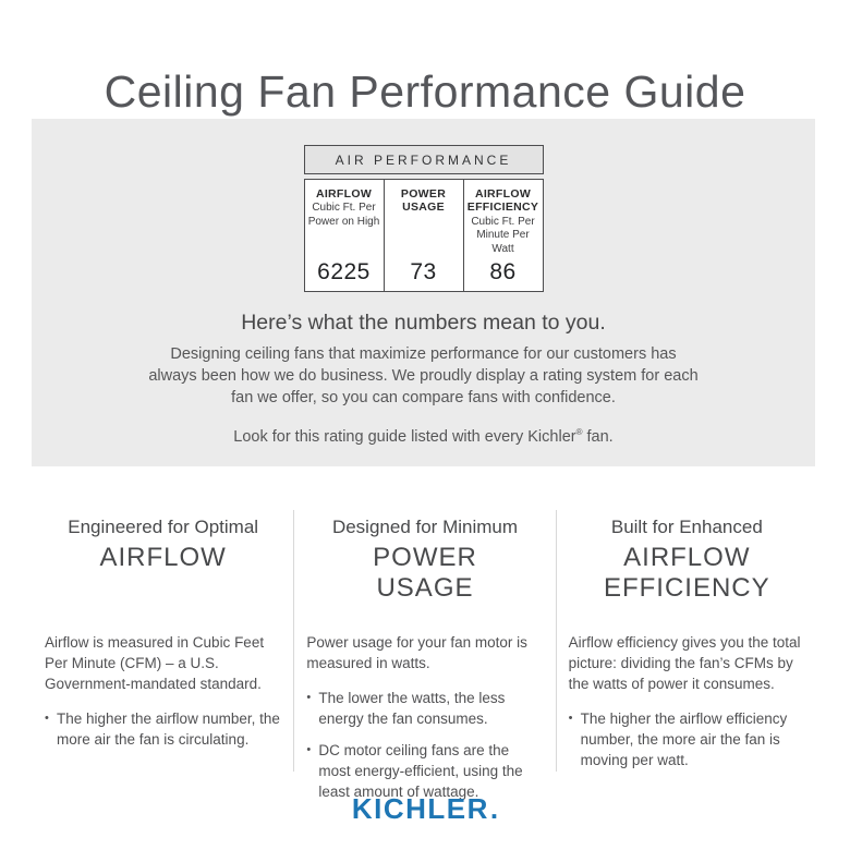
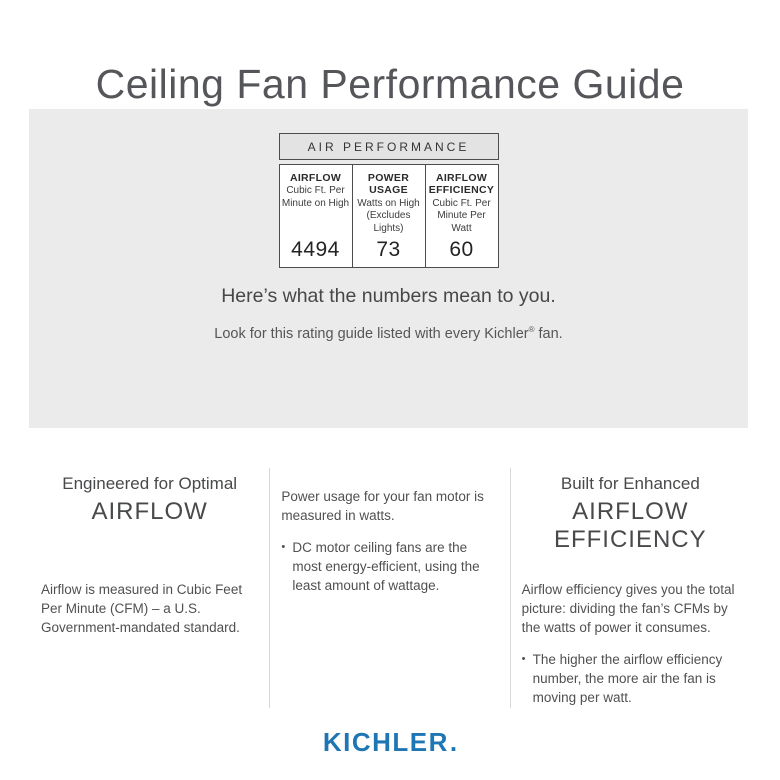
  Ceiling Fan Performance Guide
  AIR PERFORMANCE
  AIRFLOW
- Cubic Ft. Per Power on High
+ Cubic Ft. Per Minute on High
- 6225
+ 4494
  POWER USAGE
+ Watts on High (Excludes Lights)
  73
  AIRFLOW EFFICIENCY
  Cubic Ft. Per Minute Per Watt
- 86
+ 60
  Here’s what the numbers mean to you.
- Designing ceiling fans that maximize performance for our customers has always been how we do business. We proudly display a rating system for each fan we offer, so you can compare fans with confidence.
  Look for this rating guide listed with every Kichler® fan.
  Engineered for Optimal
  AIRFLOW
  Airflow is measured in Cubic Feet Per Minute (CFM) – a U.S. Government-mandated standard.
- The higher the airflow number, the more air the fan is circulating.
- Designed for Minimum
- POWER
- USAGE
  Power usage for your fan motor is measured in watts.
- The lower the watts, the less energy the fan consumes.
  DC motor ceiling fans are the most energy-efficient, using the least amount of wattage.
  Built for Enhanced
  AIRFLOW
  EFFICIENCY
  Airflow efficiency gives you the total picture: dividing the fan’s CFMs by the watts of power it consumes.
  The higher the airflow efficiency number, the more air the fan is moving per watt.
  KICHLER.
